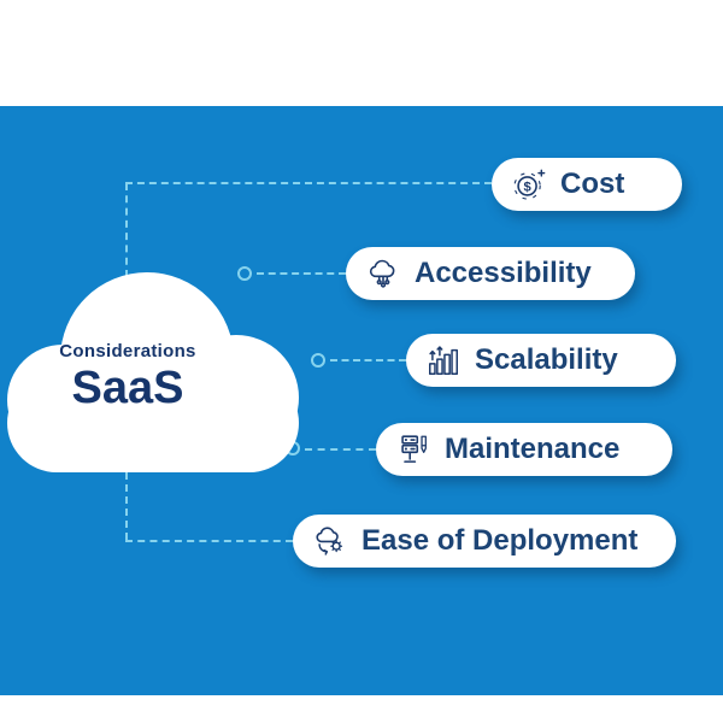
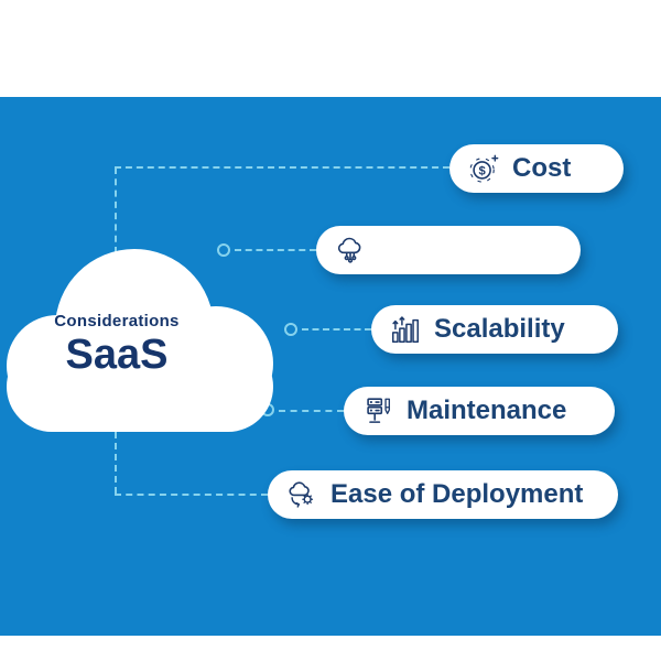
  Considerations
  SaaS
  $
  Cost
- Accessibility
  Scalability
  Maintenance
  Ease of Deployment
